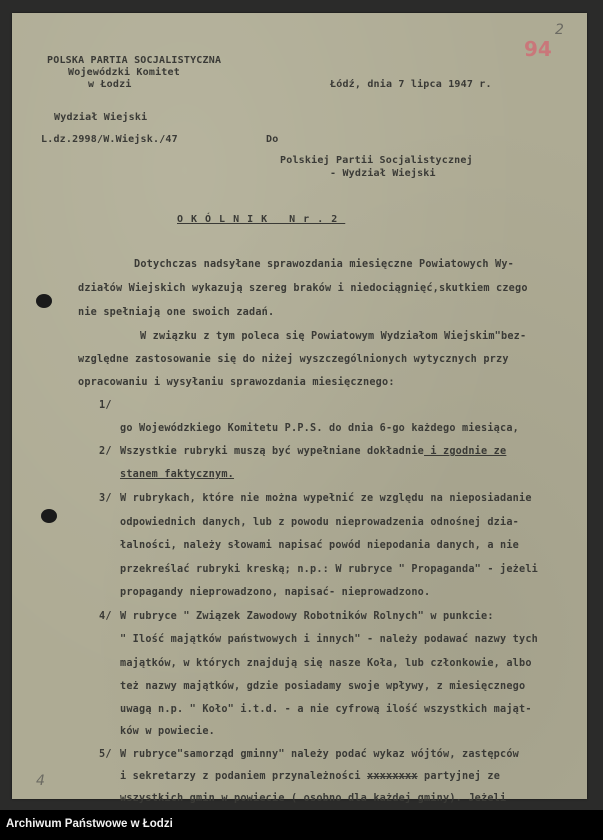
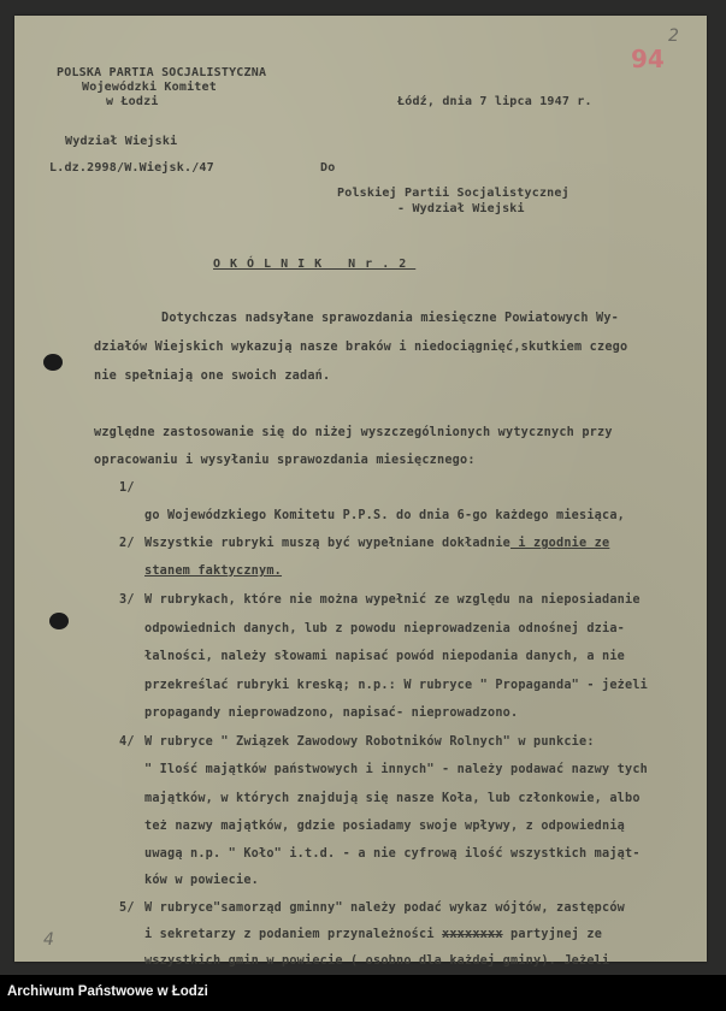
  94
  2
  4
  POLSKA PARTIA SOCJALISTYCZNA
  Wojewódzki Komitet
  w Łodzi
  Wydział Wiejski
  L.dz.2998/W.Wiejsk./47
  Łódź, dnia 7 lipca 1947 r.
  Do
  Polskiej Partii Socjalistycznej
  - Wydział Wiejski
  OKÓLNIK Nr.2
  Dotychczas nadsyłane sprawozdania miesięczne Powiatowych Wy-
- działów Wiejskich wykazują szereg braków i niedociągnięć,skutkiem czego
+ działów Wiejskich wykazują nasze braków i niedociągnięć,skutkiem czego
  nie spełniają one swoich zadań.
- W związku z tym poleca się Powiatowym Wydziałom Wiejskim"bez-
  względne zastosowanie się do niżej wyszczególnionych wytycznych przy
  opracowaniu i wysyłaniu sprawozdania miesięcznego:
  1/
  go Wojewódzkiego Komitetu P.P.S. do dnia 6-go każdego miesiąca,
  2/
  Wszystkie rubryki muszą być wypełniane dokładnie i zgodnie ze
  stanem faktycznym.
  3/
  W rubrykach, które nie można wypełnić ze względu na nieposiadanie
  odpowiednich danych, lub z powodu nieprowadzenia odnośnej dzia-
  łalności, należy słowami napisać powód niepodania danych, a nie
  przekreślać rubryki kreską; n.p.: W rubryce " Propaganda" - jeżeli
  propagandy nieprowadzono, napisać- nieprowadzono.
  4/
  W rubryce " Związek Zawodowy Robotników Rolnych" w punkcie:
  " Ilość majątków państwowych i innych" - należy podawać nazwy tych
  majątków, w których znajdują się nasze Koła, lub członkowie, albo
- też nazwy majątków, gdzie posiadamy swoje wpływy, z miesięcznego
+ też nazwy majątków, gdzie posiadamy swoje wpływy, z odpowiednią
  uwagą n.p. " Koło" i.t.d. - a nie cyfrową ilość wszystkich mająt-
  ków w powiecie.
  5/
  W rubryce"samorząd gminny" należy podać wykaz wójtów, zastępców
  i sekretarzy z podaniem przynależności xxxxxxxx partyjnej ze
  wszystkich gmin w powiecie ( osobno dla każdej gminy). Jeżeli
  Archiwum Państwowe w Łodzi
